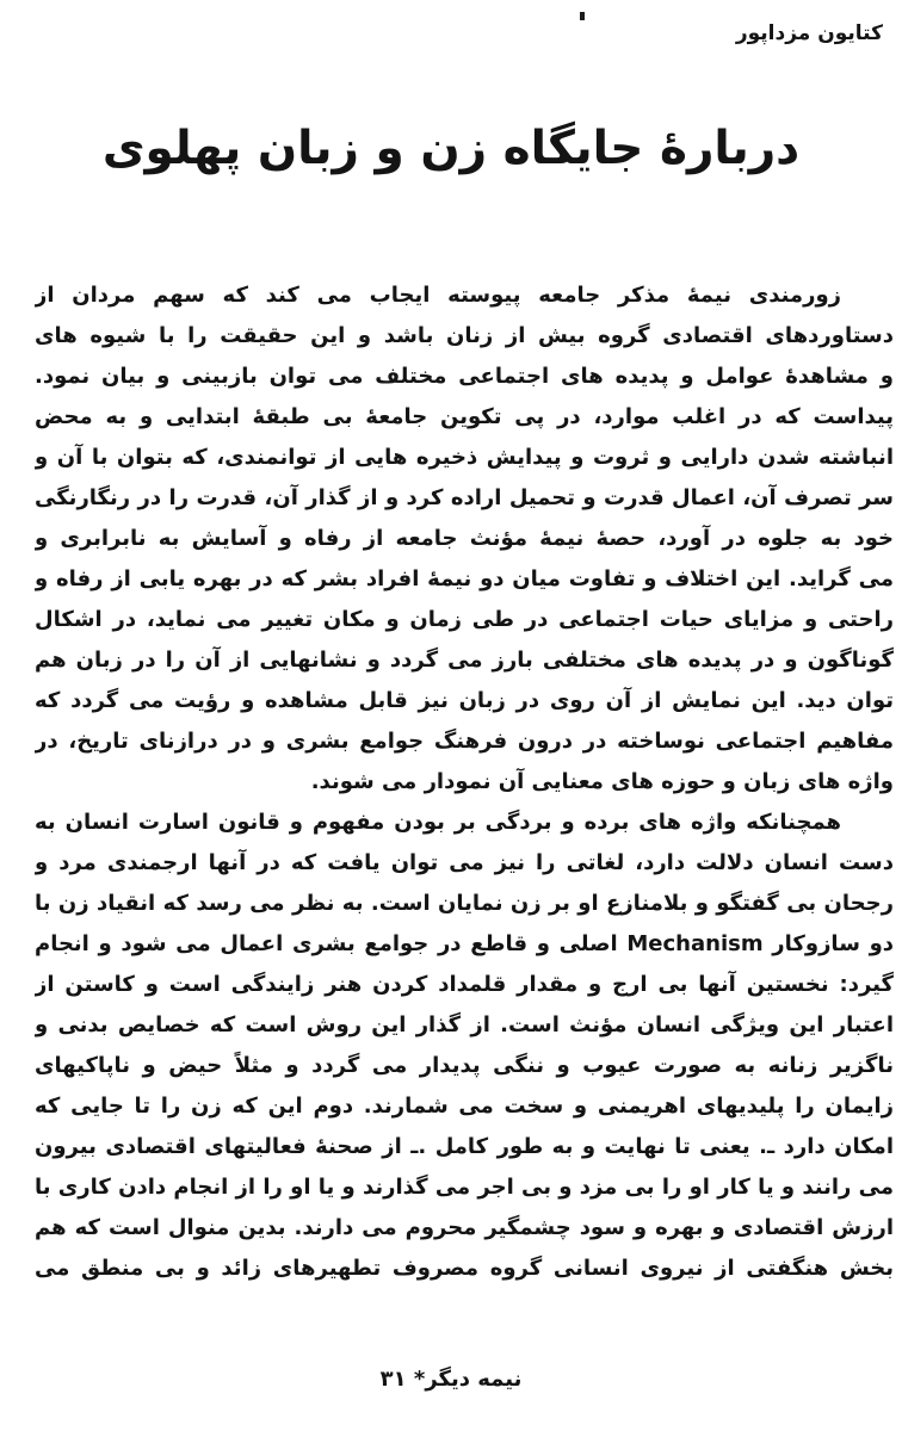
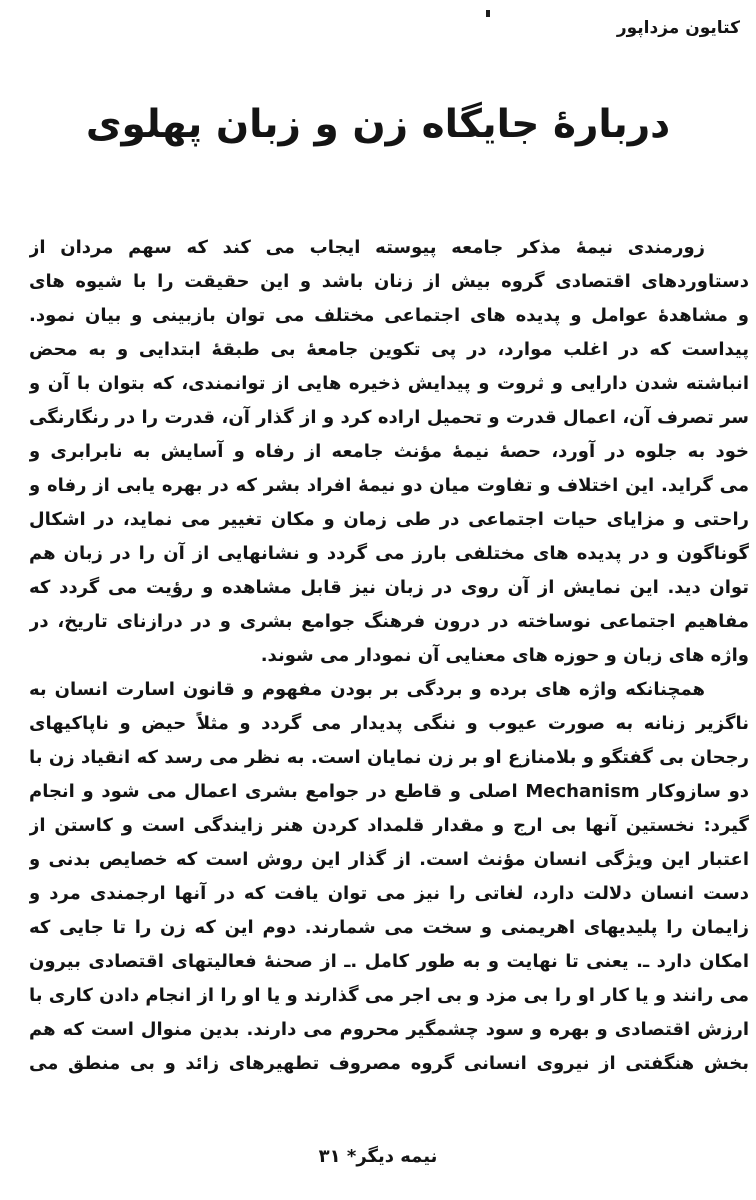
  کتایون مزداپور
  دربارهٔ جایگاه زن و زبان پهلوی
  زورمندی نیمهٔ مذکر جامعه پیوسته ایجاب می کند که سهم مردان از
  دستاوردهای اقتصادی گروه بیش از زنان باشد و این حقیقت را با شیوه های
  و مشاهدهٔ عوامل و پدیده های اجتماعی مختلف می توان بازبینی و بیان نمود.
  پیداست که در اغلب موارد، در پی تکوین جامعهٔ بی طبقهٔ ابتدایی و به محض
  انباشته شدن دارایی و ثروت و پیدایش ذخیره هایی از توانمندی، که بتوان با آن و
  سر تصرف آن، اعمال قدرت و تحمیل اراده کرد و از گذار آن، قدرت را در رنگارنگی
  خود به جلوه در آورد، حصهٔ نیمهٔ مؤنث جامعه از رفاه و آسایش به نابرابری و
  می گراید. این اختلاف و تفاوت میان دو نیمهٔ افراد بشر که در بهره یابی از رفاه و
  راحتی و مزایای حیات اجتماعی در طی زمان و مکان تغییر می نماید، در اشکال
  گوناگون و در پدیده های مختلفی بارز می گردد و نشانهایی از آن را در زبان هم
  توان دید. این نمایش از آن روی در زبان نیز قابل مشاهده و رؤیت می گردد که
  مفاهیم اجتماعی نوساخته در درون فرهنگ جوامع بشری و در درازنای تاریخ، در
  واژه های زبان و حوزه های معنایی آن نمودار می شوند.
  همچنانکه واژه های برده و بردگی بر بودن مفهوم و قانون اسارت انسان به
- دست انسان دلالت دارد، لغاتی را نیز می توان یافت که در آنها ارجمندی مرد و
+ ناگزیر زنانه به صورت عیوب و ننگی پدیدار می گردد و مثلاً حیض و ناپاکیهای
  رجحان بی گفتگو و بلامنازع او بر زن نمایان است. به نظر می رسد که انقیاد زن با
  دو سازوکار Mechanism اصلی و قاطع در جوامع بشری اعمال می شود و انجام
  گیرد: نخستین آنها بی ارج و مقدار قلمداد کردن هنر زایندگی است و کاستن از
  اعتبار این ویژگی انسان مؤنث است. از گذار این روش است که خصایص بدنی و
- ناگزیر زنانه به صورت عیوب و ننگی پدیدار می گردد و مثلاً حیض و ناپاکیهای
+ دست انسان دلالت دارد، لغاتی را نیز می توان یافت که در آنها ارجمندی مرد و
  زایمان را پلیدیهای اهریمنی و سخت می شمارند. دوم این که زن را تا جایی که
  امکان دارد ـ. یعنی تا نهایت و به طور کامل .ـ از صحنهٔ فعالیتهای اقتصادی بیرون
  می رانند و یا کار او را بی مزد و بی اجر می گذارند و یا او را از انجام دادن کاری با
  ارزش اقتصادی و بهره و سود چشمگیر محروم می دارند. بدین منوال است که هم
  بخش هنگفتی از نیروی انسانی گروه مصروف تطهیرهای زائد و بی منطق می
  نیمه دیگر* ۳۱
